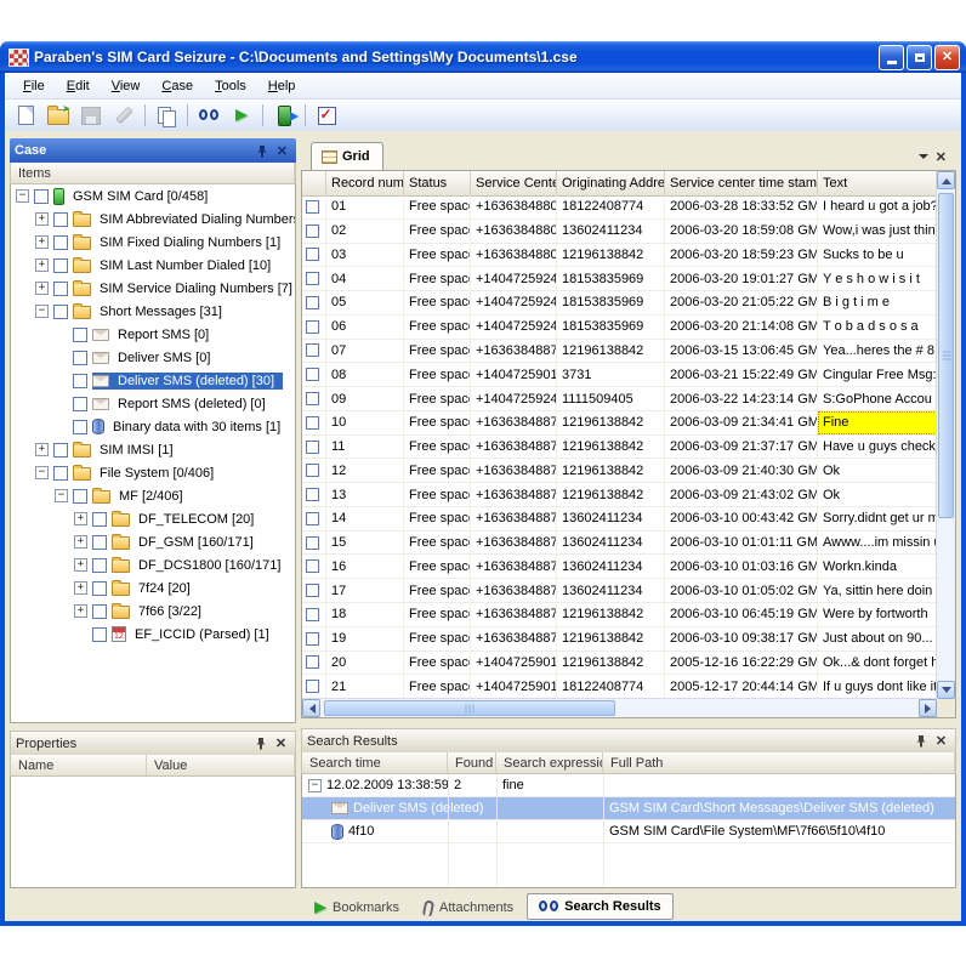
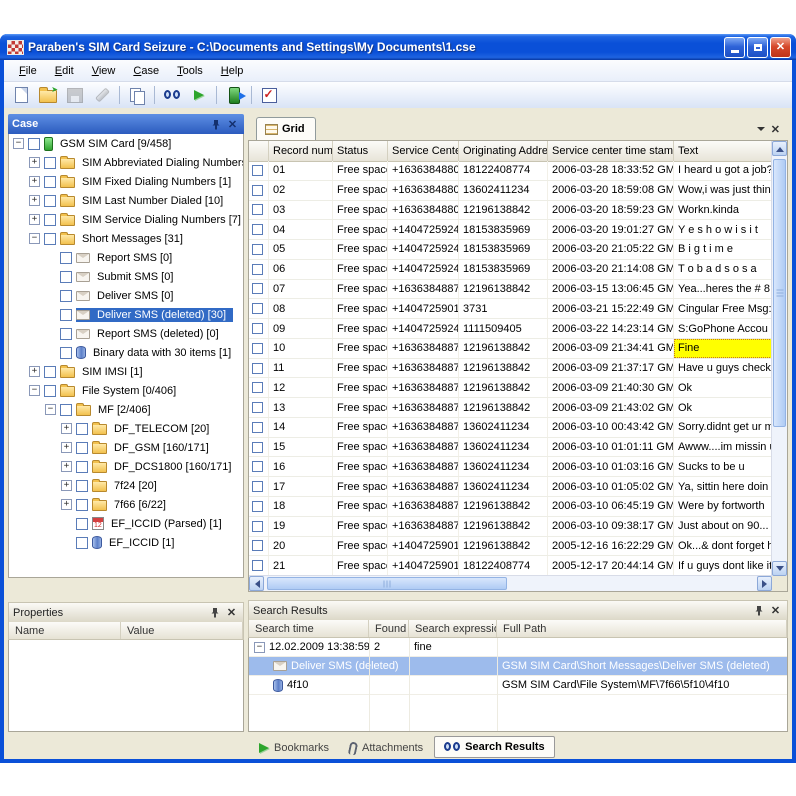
  Paraben's SIM Card Seizure - C:\Documents and Settings\My Documents\1.cse
  ✕
  File
  Edit
  View
  Case
  Tools
  Help
  Case
  ✕
- Items
  −
- GSM SIM Card [0/458]
+ GSM SIM Card [9/458]
  +
  SIM Abbreviated Dialing Number
  +
  SIM Fixed Dialing Numbers [1]
  +
  SIM Last Number Dialed [10]
  +
  SIM Service Dialing Numbers [7]
  −
  Short Messages [31]
  Report SMS [0]
+ Submit SMS [0]
  Deliver SMS [0]
  Deliver SMS (deleted) [30]
  Report SMS (deleted) [0]
  Binary data with 30 items [1]
  +
  SIM IMSI [1]
  −
  File System [0/406]
  −
  MF [2/406]
  +
  DF_TELECOM [20]
  +
  DF_GSM [160/171]
  +
  DF_DCS1800 [160/171]
  +
  7f24 [20]
  +
- 7f66 [3/22]
+ 7f66 [6/22]
  EF_ICCID (Parsed) [1]
+ EF_ICCID [1]
  Properties
  ✕
  Name
  Value
  Grid
  ✕
  Record num
  Status
  Service Cente
  Originating Addre
  Service center time stam
  Text
  01
  Free spac
  +1636384880
  18122408774
  2006-03-28 18:33:52 GM
  I heard u got a job?
  02
  Free spac
  +1636384880
  13602411234
  2006-03-20 18:59:08 GM
  Wow,i was just thin
  03
  Free spac
  +1636384880
  12196138842
  2006-03-20 18:59:23 GM
- Sucks to be u
+ Workn.kinda
  04
  Free spac
  +1404725924
  18153835969
  2006-03-20 19:01:27 GM
  Y e s h o w i s i t
  05
  Free spac
  +1404725924
  18153835969
  2006-03-20 21:05:22 GM
  B i g t i m e
  06
  Free spac
  +1404725924
  18153835969
  2006-03-20 21:14:08 GM
  T o b a d s o s a
  07
  Free spac
  +1636384887
  12196138842
  2006-03-15 13:06:45 GM
  Yea...heres the # 8
  08
  Free spac
  +1404725901
  3731
  2006-03-21 15:22:49 GM
  Cingular Free Msg:
  09
  Free spac
  +1404725924
  1111509405
  2006-03-22 14:23:14 GM
  S:GoPhone Accou
  10
  Free spac
  +1636384887
  12196138842
  2006-03-09 21:34:41 GM
  Fine
  11
  Free spac
  +1636384887
  12196138842
  2006-03-09 21:37:17 GM
  Have u guys check
  12
  Free spac
  +1636384887
  12196138842
  2006-03-09 21:40:30 GM
  Ok
  13
  Free spac
  +1636384887
  12196138842
  2006-03-09 21:43:02 GM
  Ok
  14
  Free spac
  +1636384887
  13602411234
  2006-03-10 00:43:42 GM
  Sorry.didnt get ur m
  15
  Free spac
  +1636384887
  13602411234
  2006-03-10 01:01:11 GM
  Awww....im missin
  16
  Free spac
  +1636384887
  13602411234
  2006-03-10 01:03:16 GM
- Workn.kinda
+ Sucks to be u
  17
  Free spac
  +1636384887
  13602411234
  2006-03-10 01:05:02 GM
  Ya, sittin here doin
  18
  Free spac
  +1636384887
  12196138842
  2006-03-10 06:45:19 GM
  Were by fortworth
  19
  Free spac
  +1636384887
  12196138842
  2006-03-10 09:38:17 GM
  Just about on 90...
  20
  Free spac
  +1404725901
  12196138842
  2005-12-16 16:22:29 GM
  Ok...& dont forget
  21
  Free spac
  +1404725901
  18122408774
  2005-12-17 20:44:14 GM
  If u guys dont like i
  Search Results
  ✕
  Search time
  Found
  Search expressio
  Full Path
  −
  12.02.2009 13:38:59
  2
  fine
  Deliver SMS (dleted)
  GSM SIM Card\Short Messages\Deliver SMS (deleted)
  4f10
  GSM SIM Card\File System\MF\7f66\5f10\4f10
  Bookmarks
  Attachments
  Search Results
